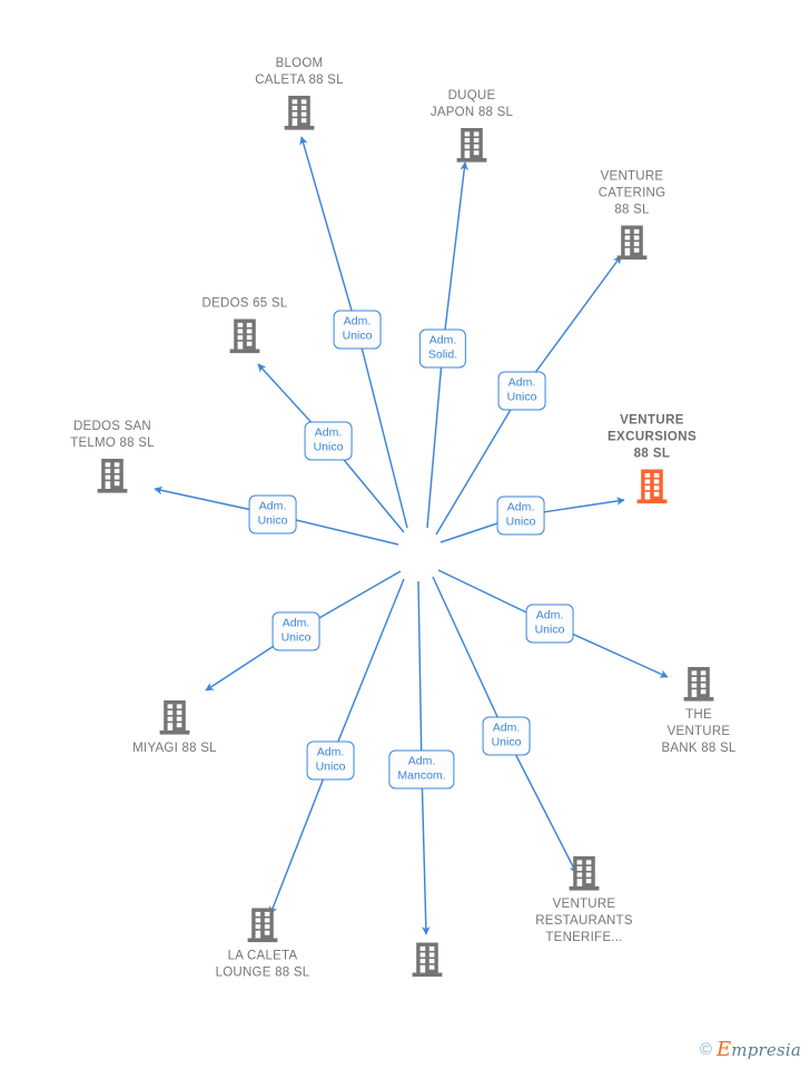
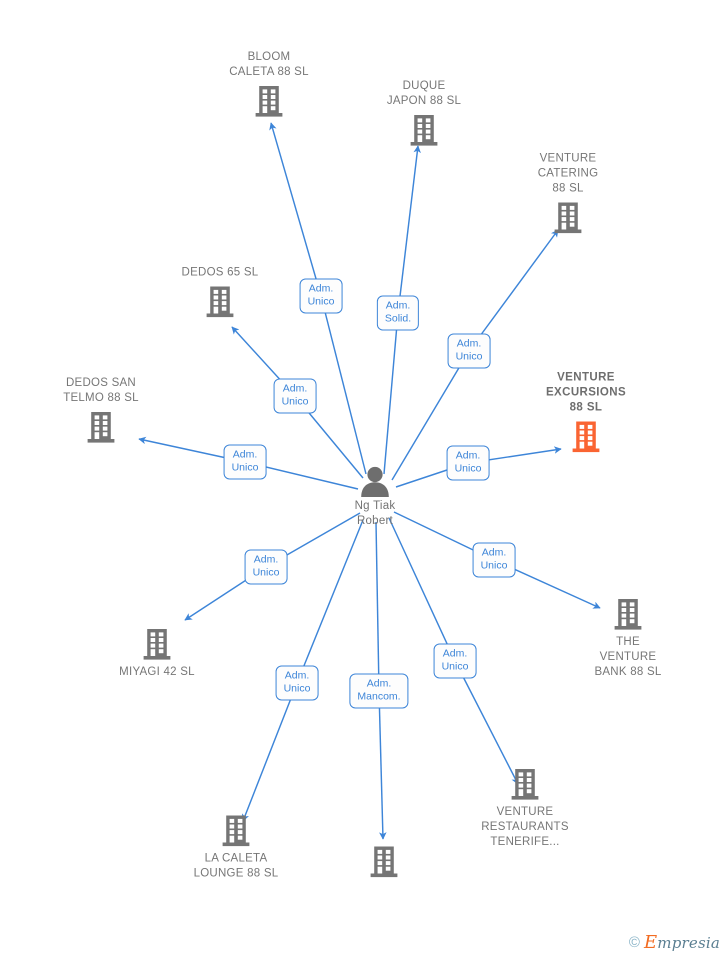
  Adm.
  Unico
  Adm.
  Solid.
  Adm.
  Unico
  Adm.
  Unico
  Adm.
  Unico
  Adm.
  Unico
  Adm.
  Unico
  Adm.
  Unico
  Adm.
  Unico
  Adm.
  Mancom.
  Adm.
  Unico
  BLOOM
  CALETA 88 SL
  DUQUE
  JAPON 88 SL
  VENTURE
  CATERING
  88 SL
  DEDOS 65 SL
  VENTURE
  EXCURSIONS
  88 SL
  DEDOS SAN
  TELMO 88 SL
- MIYAGI 88 SL
+ MIYAGI 42 SL
  THE
  VENTURE
  BANK 88 SL
  LA CALETA
  LOUNGE 88 SL
  VENTURE
  RESTAURANTS
  TENERIFE...
+ Ng Tiak
+ Robert
  ©
  Empresia
